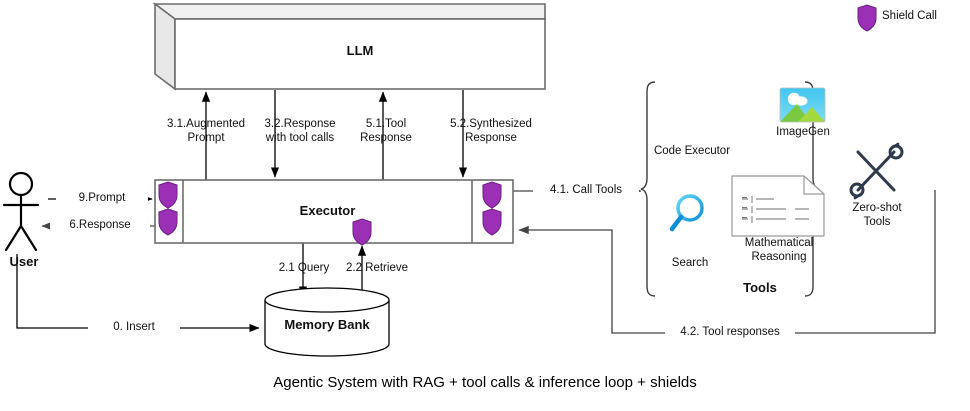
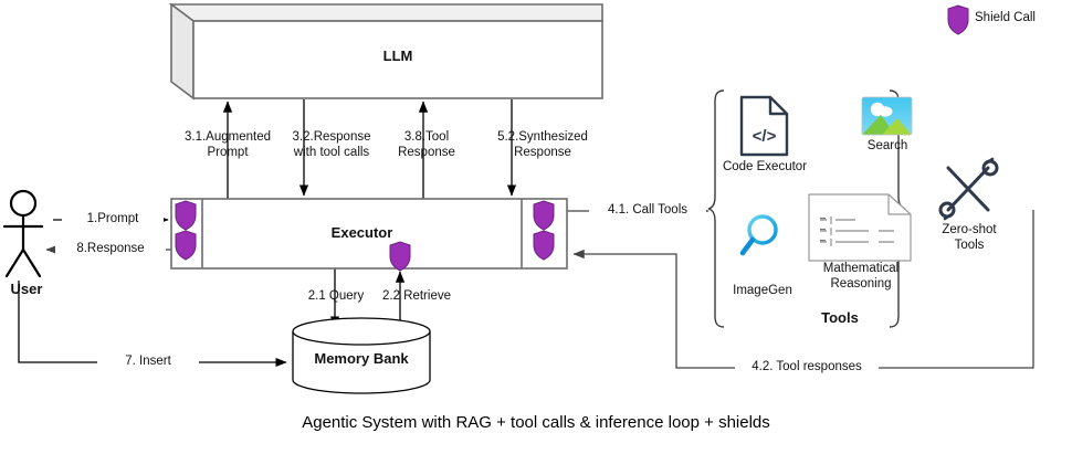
+ </>
  LLM
  Executor
  User
  Memory Bank
  Tools
  Code Executor
- ImageGen
+ Search
  Mathematical
  Reasoning
- Search
+ ImageGen
  Zero-shot
  Tools
- 9.Prompt
+ 1.Prompt
- 6.Response
+ 8.Response
- 0. Insert
+ 7. Insert
  2.1 Query
  2.2 Retrieve
  3.1.Augmented
  Prompt
  3.2.Response
  with tool calls
- 5.1.Tool
+ 3.8.Tool
  Response
  5.2.Synthesized
  Response
  4.1. Call Tools
  4.2. Tool responses
  Shield Call
  Agentic System with RAG + tool calls & inference loop + shields
